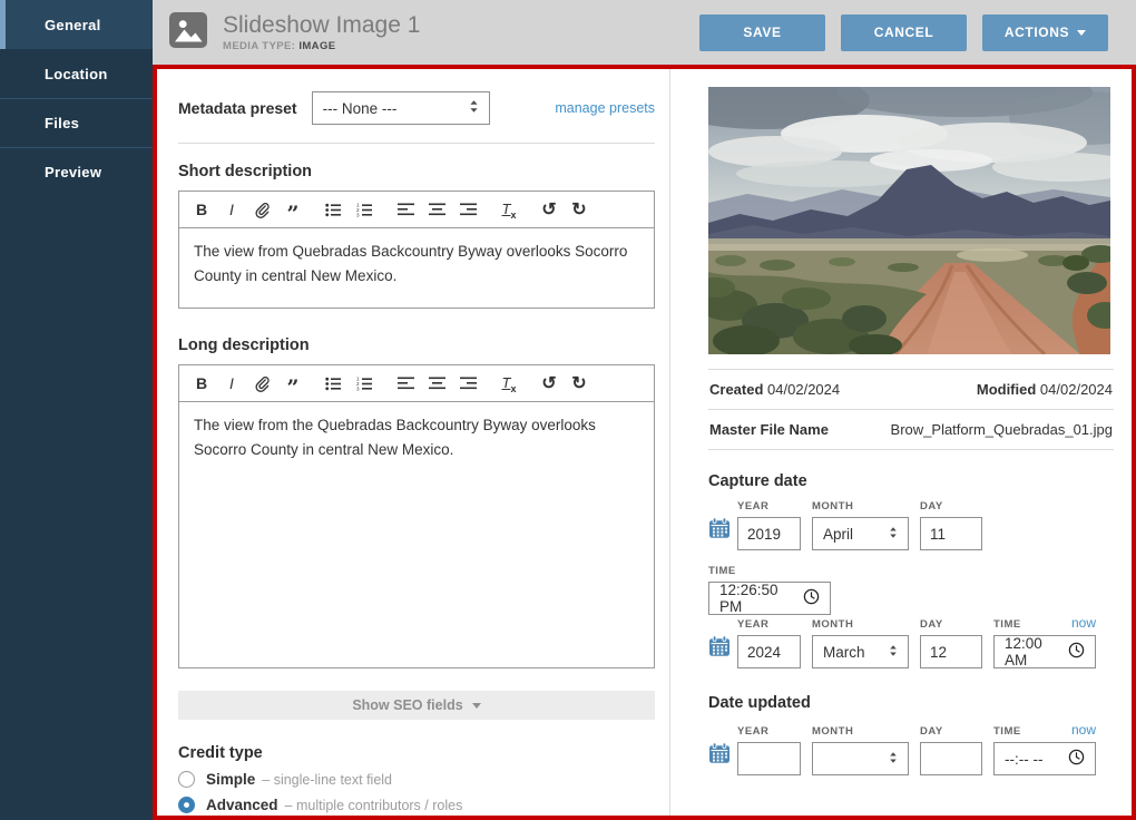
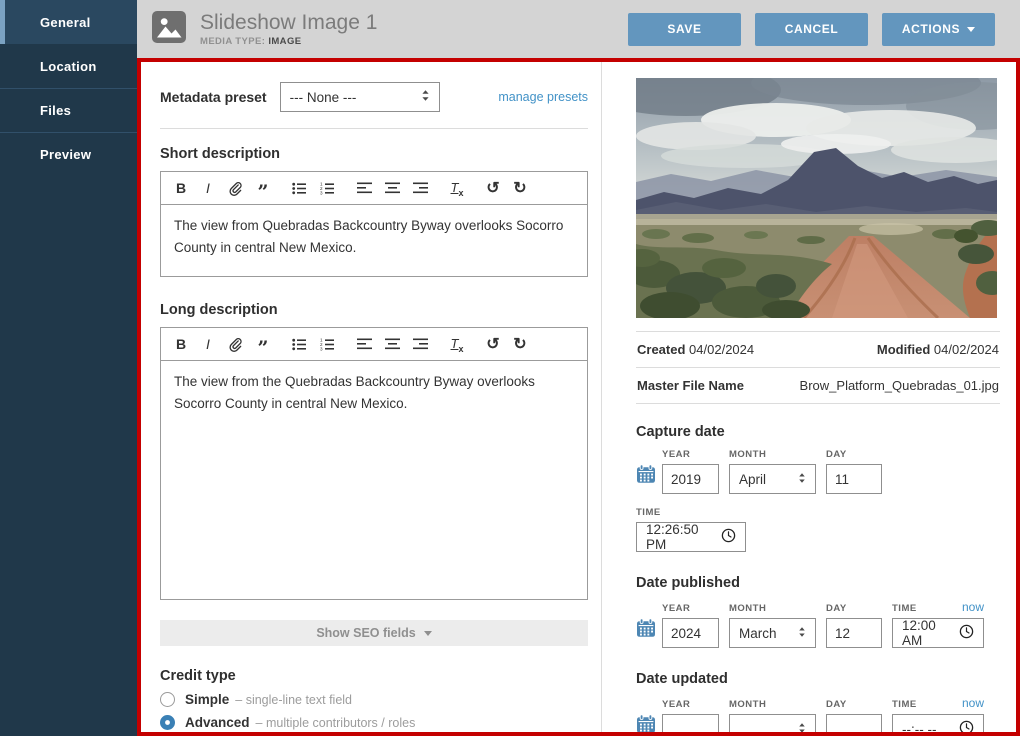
  General
  Location
  Files
  Preview
  Slideshow Image 1
  MEDIA TYPE: IMAGE
  SAVE
  CANCEL
  ACTIONS
  Metadata preset
  --- None ---
  manage presets
  Short description
  B
  I
  ”
  Tx
  ↺
  ↻
  The view from Quebradas Backcountry Byway overlooks Socorro County in central New Mexico.
  Long description
  B
  I
  ”
  Tx
  ↺
  ↻
  The view from the Quebradas Backcountry Byway overlooks Socorro County in central New Mexico.
  Show SEO fields
  Credit type
  Simple
  – single-line text field
  Advanced
  – multiple contributors / roles
  Created 04/02/2024
  Modified 04/02/2024
  Master File Name
  Brow_Platform_Quebradas_01.jpg
  Capture date
  YEAR
  2019
  MONTH
  April
  DAY
  11
  TIME
  12:26:50 PM
+ Date published
  YEAR
  2024
  MONTH
  March
  DAY
  12
  TIME
  now
  12:00 AM
  Date updated
  YEAR
  MONTH
  DAY
  TIME
  now
  --:-- --
